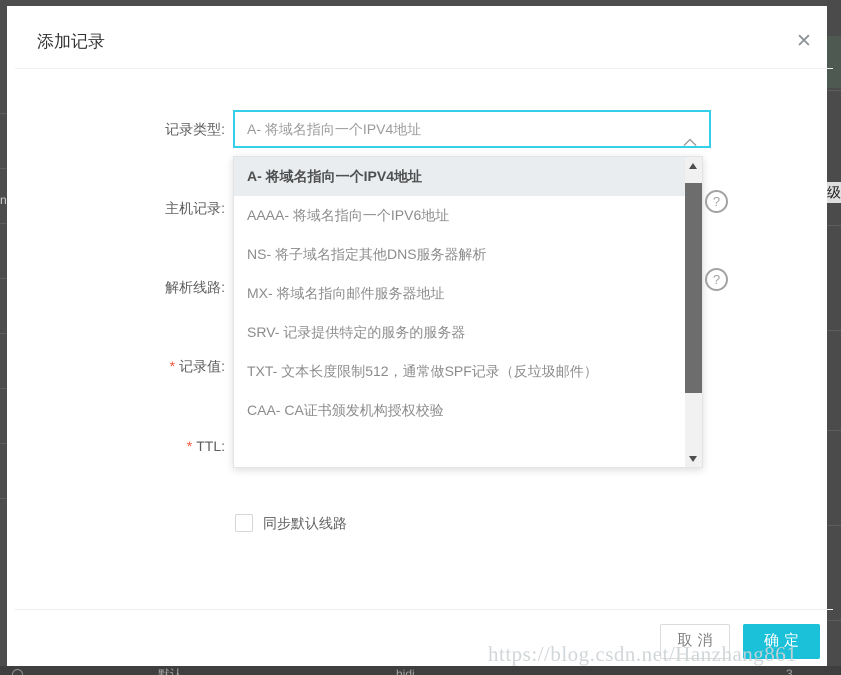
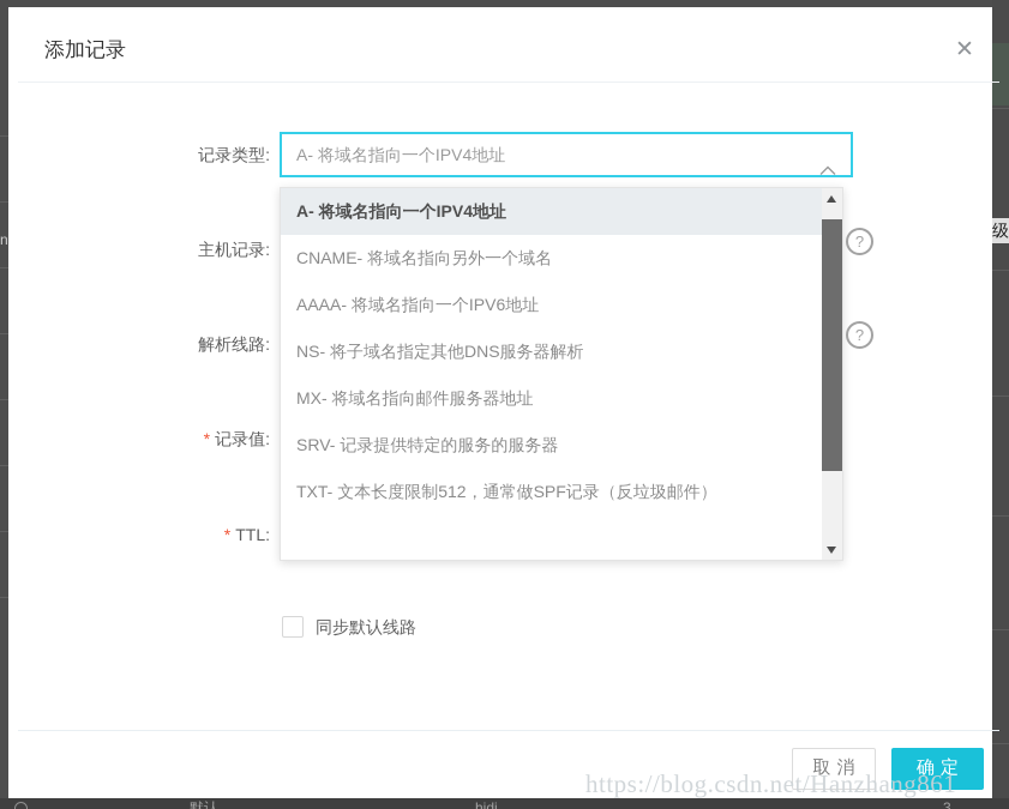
  n
  级
  默认
  hidi
  3
  添加记录
  ✕
  记录类型:
  主机记录:
  解析线路:
  * 记录值:
  * TTL:
  A- 将域名指向一个IPV4地址
  A- 将域名指向一个IPV4地址
+ CNAME- 将域名指向另外一个域名
  AAAA- 将域名指向一个IPV6地址
  NS- 将子域名指定其他DNS服务器解析
  MX- 将域名指向邮件服务器地址
  SRV- 记录提供特定的服务的服务器
  TXT- 文本长度限制512，通常做SPF记录（反垃圾邮件）
- CAA- CA证书颁发机构授权校验
  ?
  ?
  同步默认线路
  取消
  确定
  https://blog.csdn.net/Hanzhang861
